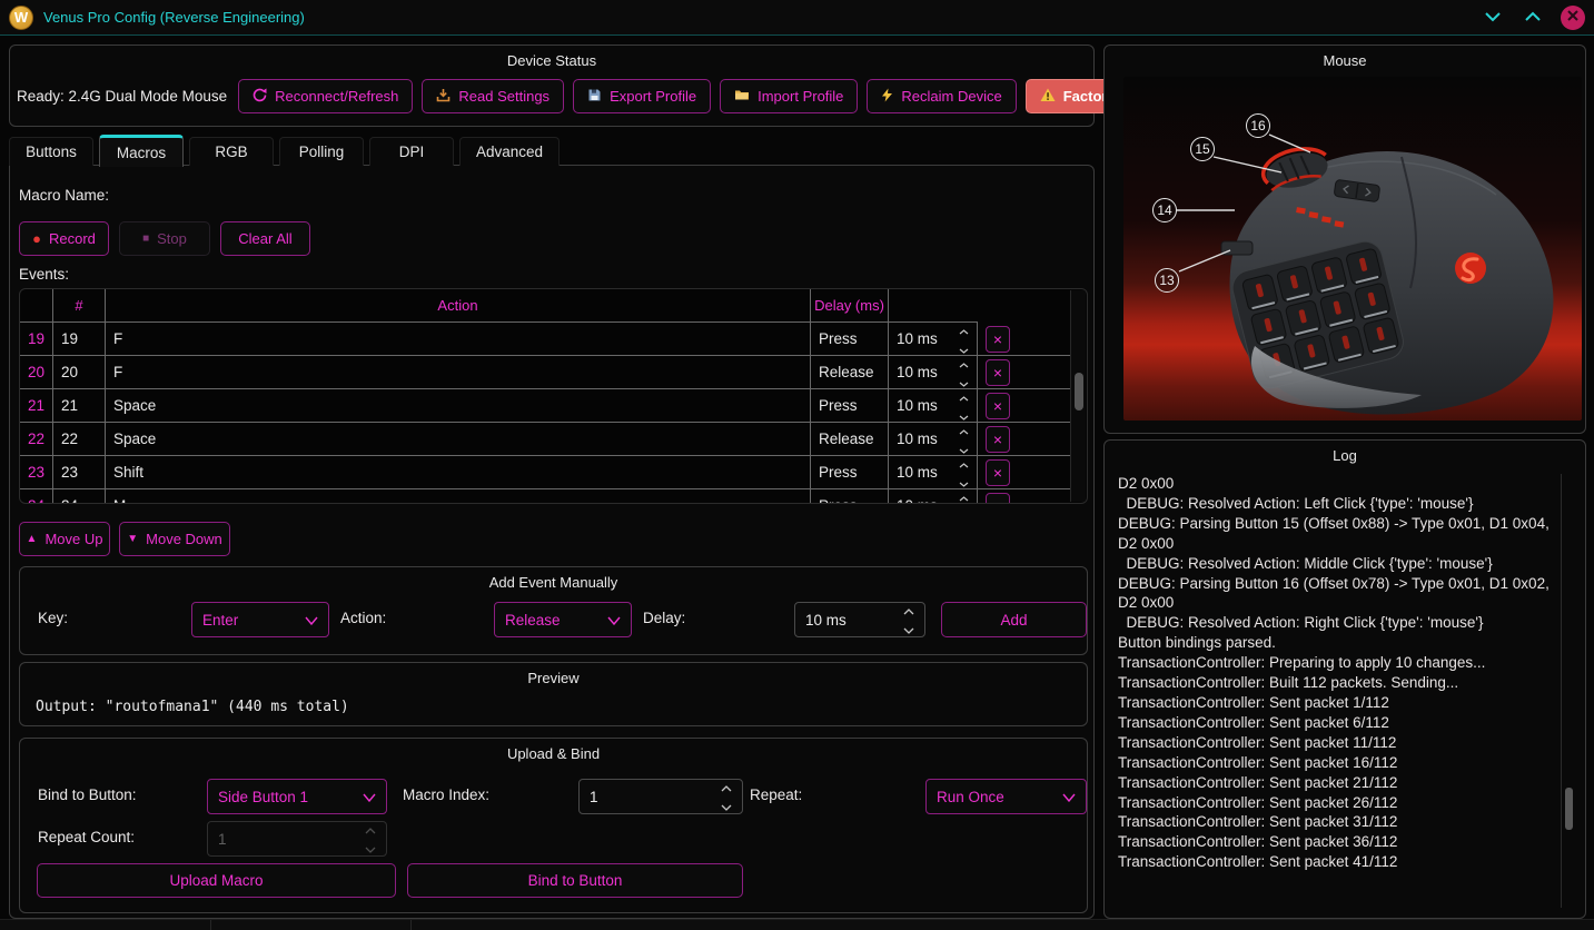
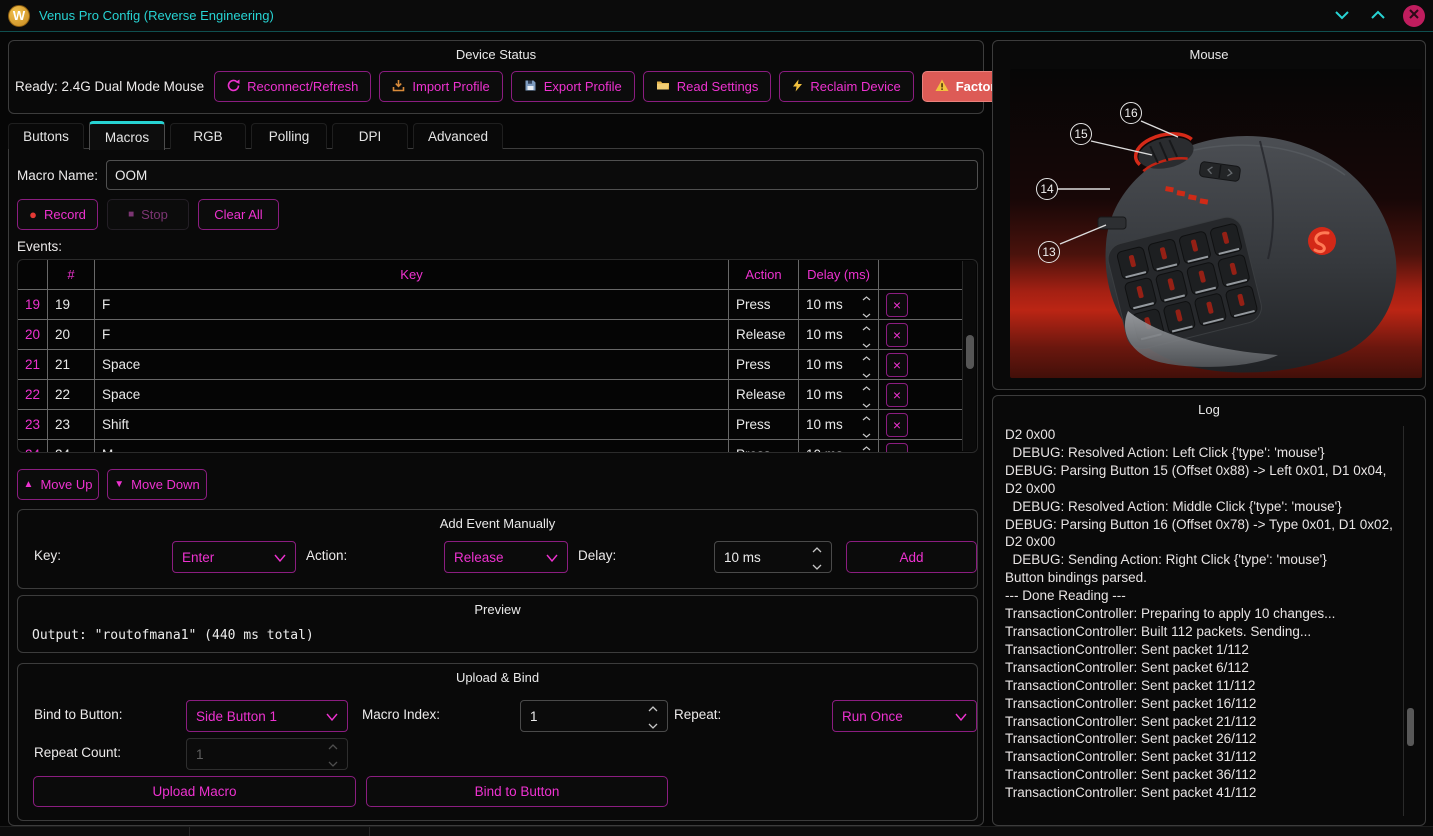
  W
  Venus Pro Config (Reverse Engineering)
  Device Status
  Ready: 2.4G Dual Mode Mouse
  Reconnect/Refresh
- Read Settings
+ Import Profile
  Export Profile
- Import Profile
+ Read Settings
  Reclaim Device
  Buttons
  Macros
  RGB
  Polling
  DPI
  Advanced
  Macro Name:
+ OOM
  ●
  Record
  ■
  Stop
  Clear All
  Events:
  #
+ Key
  Action
  Delay (ms)
  19
  19
  F
  Press
  10 ms
  ×
  20
  20
  F
  Release
  10 ms
  ×
  21
  21
  Space
  Press
  10 ms
  ×
  22
  22
  Space
  Release
  10 ms
  ×
  23
  23
  Shift
  Press
  10 ms
  ×
  ▲
  Move Up
  ▼
  Move Down
  Add Event Manually
  Key:
  Enter
  Action:
  Release
  Delay:
  10 ms
  Add
  Preview
  Output: "routofmana1" (440 ms total)
  Upload & Bind
  Bind to Button:
  Side Button 1
  Macro Index:
  1
  Repeat:
  Run Once
  Repeat Count:
  1
  Upload Macro
  Bind to Button
  Mouse
  13
  14
  15
  16
  Log
  D2 0x00
  DEBUG: Resolved Action: Left Click {'type': 'mouse'}
- DEBUG: Parsing Button 15 (Offset 0x88) -> Type 0x01, D1 0x04,
+ DEBUG: Parsing Button 15 (Offset 0x88) -> Left 0x01, D1 0x04,
  D2 0x00
  DEBUG: Resolved Action: Middle Click {'type': 'mouse'}
  DEBUG: Parsing Button 16 (Offset 0x78) -> Type 0x01, D1 0x02,
  D2 0x00
- DEBUG: Resolved Action: Right Click {'type': 'mouse'}
+ DEBUG: Sending Action: Right Click {'type': 'mouse'}
  Button bindings parsed.
+ --- Done Reading ---
  TransactionController: Preparing to apply 10 changes...
  TransactionController: Built 112 packets. Sending...
  TransactionController: Sent packet 1/112
  TransactionController: Sent packet 6/112
  TransactionController: Sent packet 11/112
  TransactionController: Sent packet 16/112
  TransactionController: Sent packet 21/112
  TransactionController: Sent packet 26/112
  TransactionController: Sent packet 31/112
  TransactionController: Sent packet 36/112
  TransactionController: Sent packet 41/112
